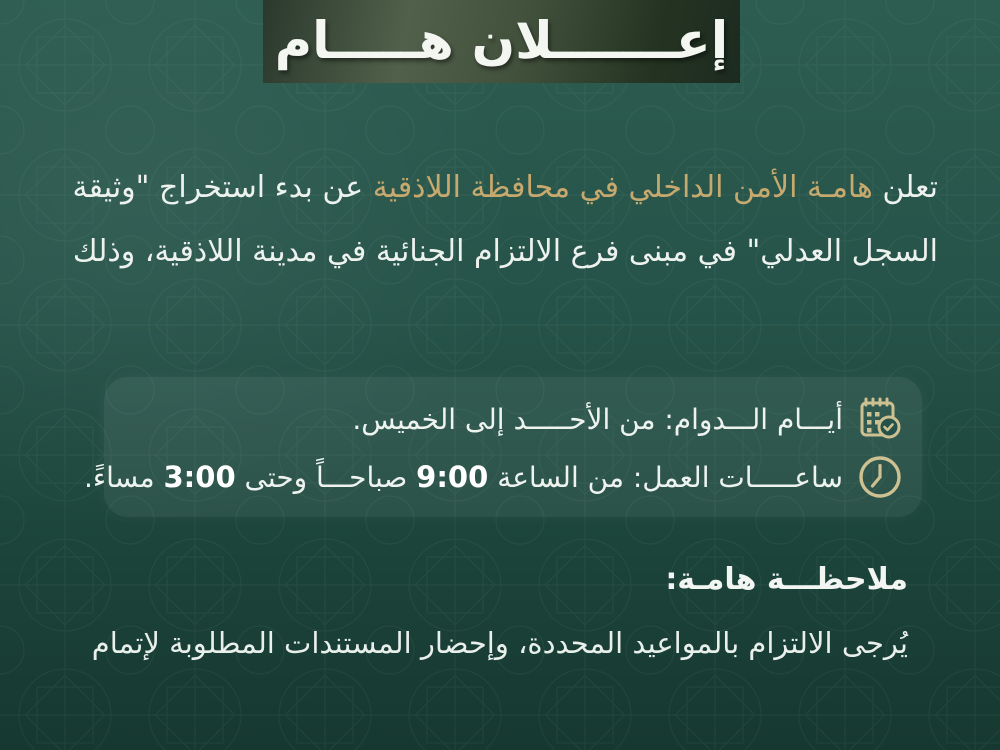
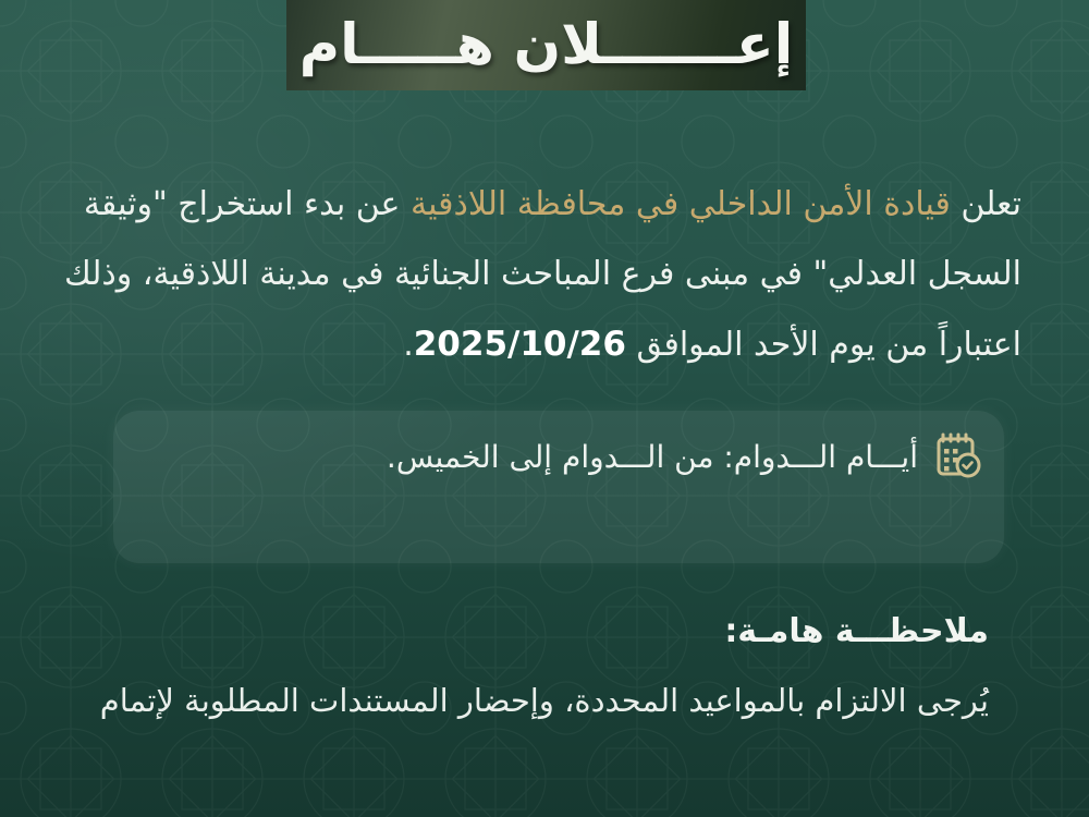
  إعـــــــلان هـــــام
- تعلن هامـة الأمن الداخلي في محافظة اللاذقية عن بدء استخراج "وثيقة
+ تعلن قيادة الأمن الداخلي في محافظة اللاذقية عن بدء استخراج "وثيقة
- السجل العدلي" في مبنى فرع الالتزام الجنائية في مدينة اللاذقية، وذلك
+ السجل العدلي" في مبنى فرع المباحث الجنائية في مدينة اللاذقية، وذلك
+ اعتباراً من يوم الأحد الموافق 2025/10/26.
- أيـــام الـــدوام: من الأحـــــد إلى الخميس.
+ أيـــام الـــدوام: من الـــدوام إلى الخميس.
- ساعـــــات العمل: من الساعة 9:00 صباحـــاً وحتى 3:00 مساءً.
  ملاحظـــة هامـة:
  يُرجى الالتزام بالمواعيد المحددة، وإحضار المستندات المطلوبة لإتمام
